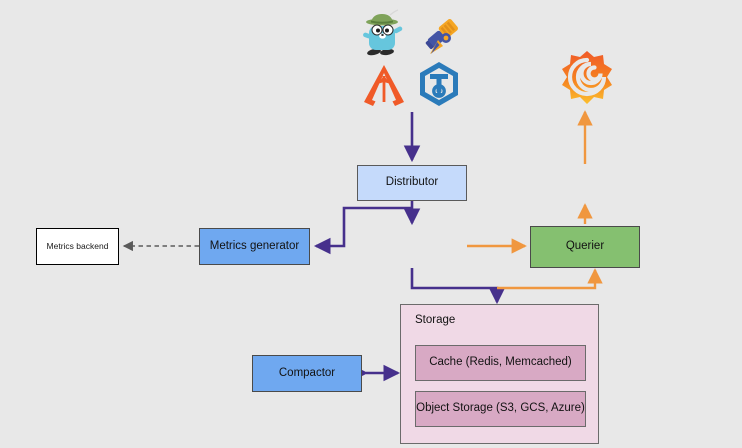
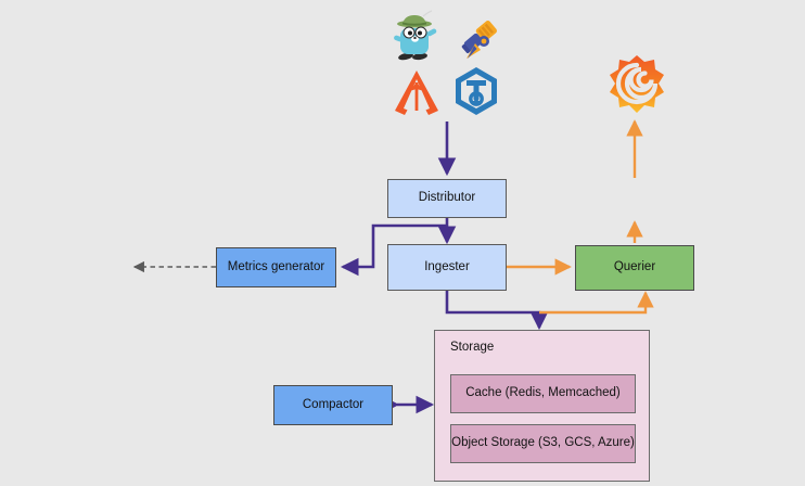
  Distributor
+ Ingester
  Metrics generator
- Metrics backend
  Querier
  Compactor
  Storage
  Cache (Redis, Memcached)
  Object Storage (S3, GCS, Azure)
